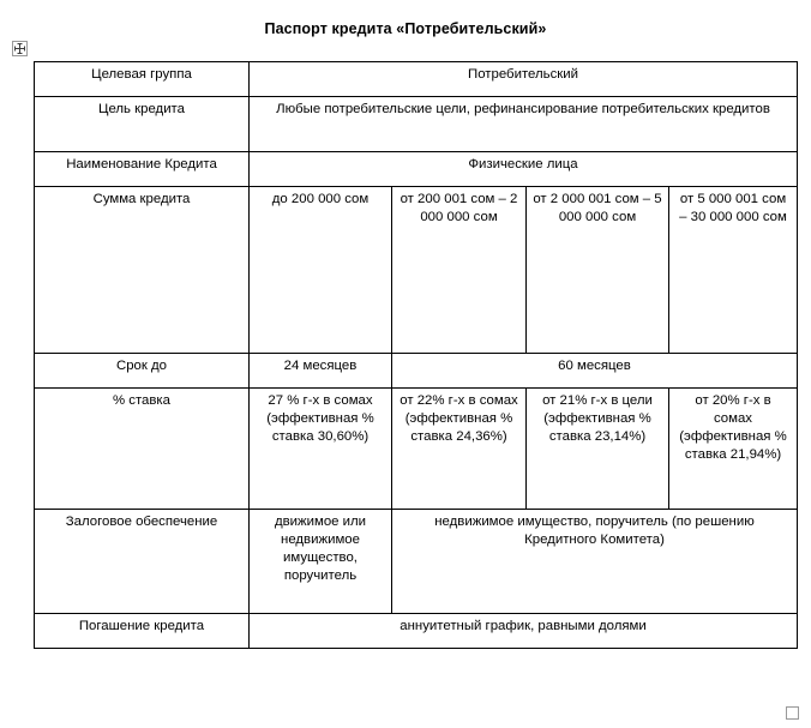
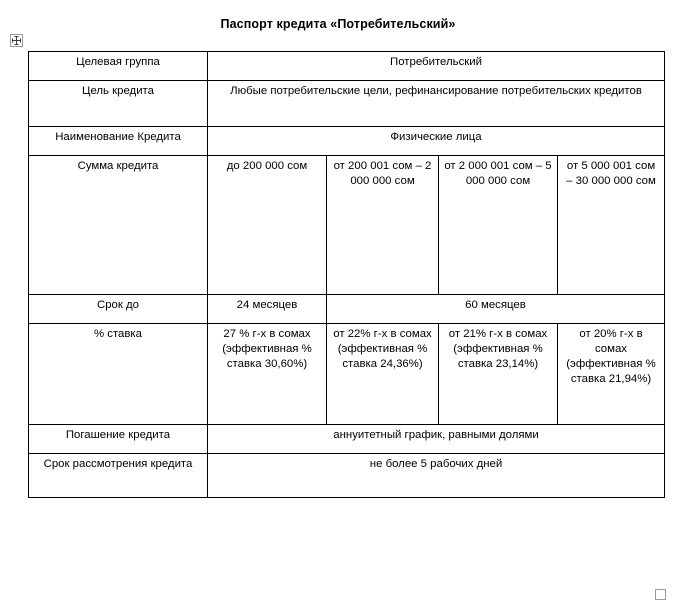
  Паспорт кредита «Потребительский»
  Целевая группа	Потребительский
  Цель кредита	Любые потребительские цели, рефинансирование потребительских кредитов
  Наименование Кредита	Физические лица
  Сумма кредита	до 200 000 сом	от 200 001 сом – 2 000 000 сом	от 2 000 001 сом – 5 000 000 сом	от 5 000 001 сом – 30 000 000 сом
  Срок до	24 месяцев	60 месяцев
- % ставка	27 % г-х в сомах (эффективная % ставка 30,60%)	от 22% г-х в сомах (эффективная % ставка 24,36%)	от 21% г-х в цели (эффективная % ставка 23,14%)	от 20% г-х в сомах (эффективная % ставка 21,94%)
+ % ставка	27 % г-х в сомах (эффективная % ставка 30,60%)	от 22% г-х в сомах (эффективная % ставка 24,36%)	от 21% г-х в сомах (эффективная % ставка 23,14%)	от 20% г-х в сомах (эффективная % ставка 21,94%)
- Залоговое обеспечение	движимое или недвижимое имущество, поручитель	недвижимое имущество, поручитель (по решению Кредитного Комитета)
  Погашение кредита	аннуитетный график, равными долями
+ Срок рассмотрения кредита	не более 5 рабочих дней
